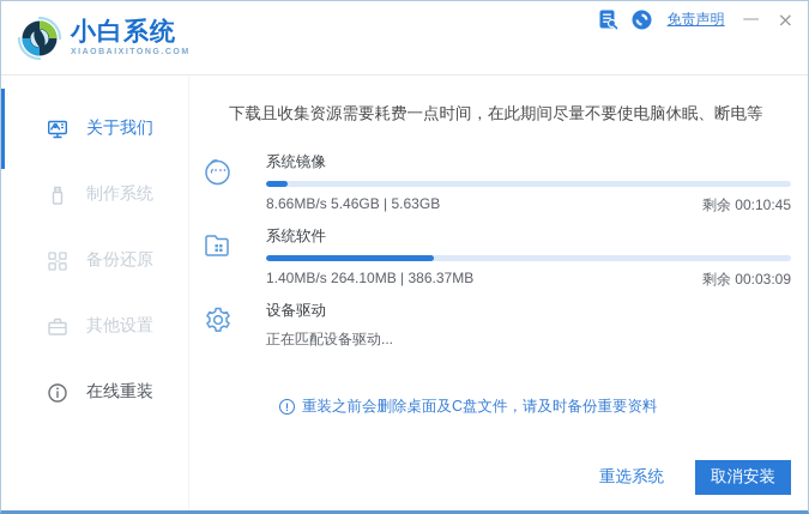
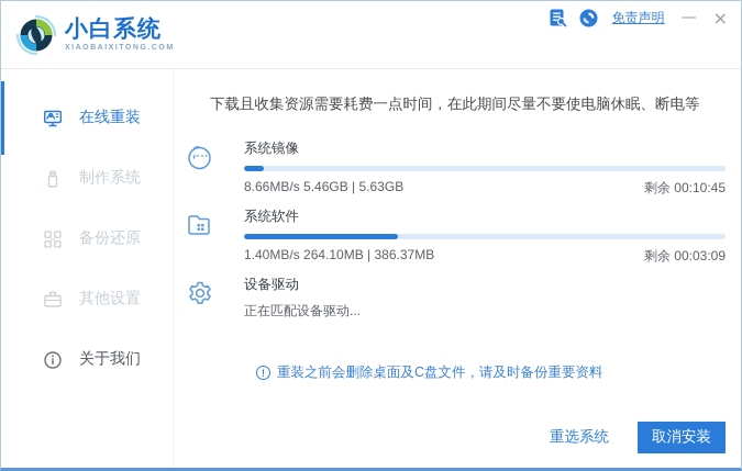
  小白系统
  免责声明
  —
  ×
- 关于我们
+ 在线重装
  制作系统
  备份还原
  其他设置
- 在线重装
+ 关于我们
  下载且收集资源需要耗费一点时间，在此期间尽量不要使电脑休眠、断电等
  系统镜像
  8.66MB/s 5.46GB | 5.63GB
  剩余 00:10:45
  系统软件
  1.40MB/s 264.10MB | 386.37MB
  剩余 00:03:09
  设备驱动
  正在匹配设备驱动...
  !
  重装之前会删除桌面及C盘文件，请及时备份重要资料
  重选系统
  取消安装
